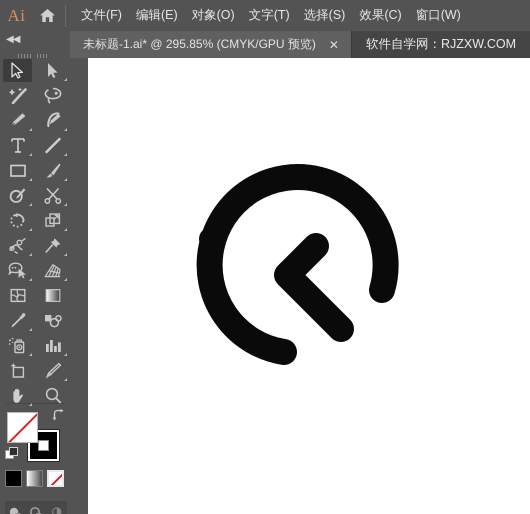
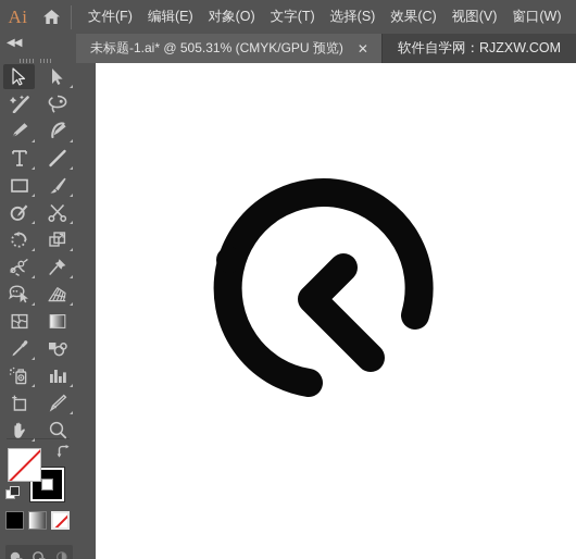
  Ai
  文件(F)
  编辑(E)
  对象(O)
  文字(T)
  选择(S)
  效果(C)
+ 视图(V)
  窗口(W)
  ◀◀
- 未标题-1.ai* @ 295.85% (CMYK/GPU 预览)
+ 未标题-1.ai* @ 505.31% (CMYK/GPU 预览)
  ✕
  软件自学网：RJZXW.COM
